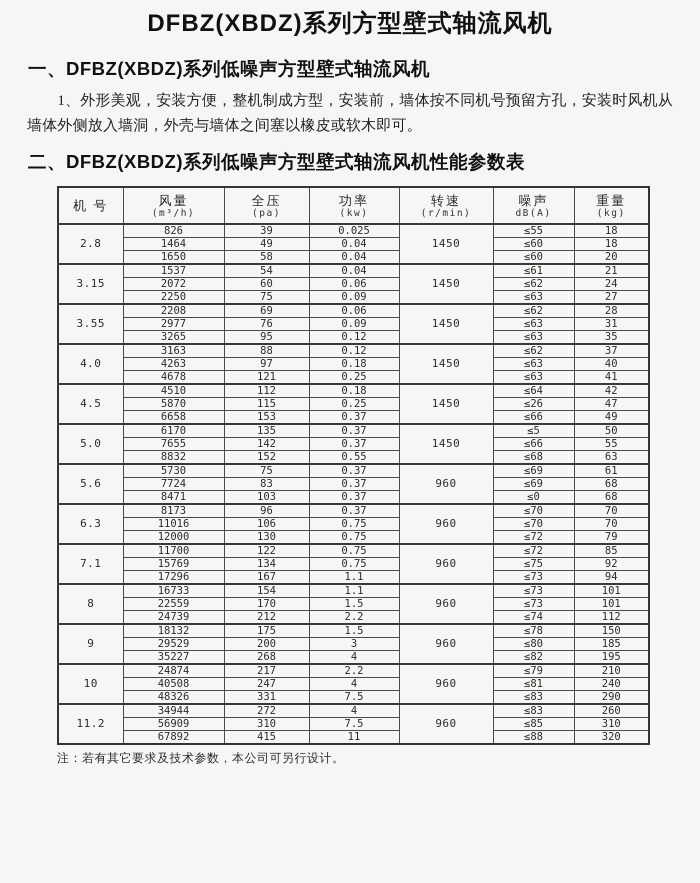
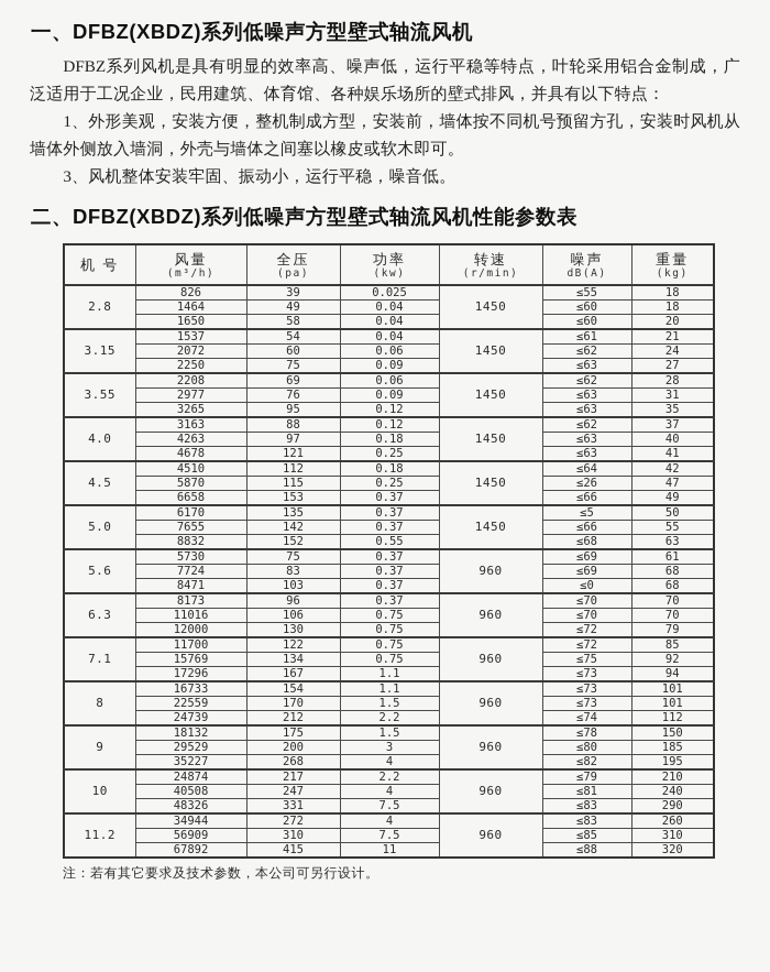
- DFBZ(XBDZ)系列方型壁式轴流风机
  一、DFBZ(XBDZ)系列低噪声方型壁式轴流风机
+ DFBZ系列风机是具有明显的效率高、噪声低，运行平稳等特点，叶轮采用铝合金制成，广泛适用于工况企业，民用建筑、体育馆、各种娱乐场所的壁式排风，并具有以下特点：
  1、外形美观，安装方便，整机制成方型，安装前，墙体按不同机号预留方孔，安装时风机从墙体外侧放入墙洞，外壳与墙体之间塞以橡皮或软木即可。
+ 3、风机整体安装牢固、振动小，运行平稳，噪音低。
  二、DFBZ(XBDZ)系列低噪声方型壁式轴流风机性能参数表
  机 号	风量 (m³/h)	全压 (pa)	功率 (kw)	转速 (r/min)	噪声 dB(A)	重量 (kg)
  2.8	826	39	0.025	1450	≤55	18
  1464	49	0.04	≤60	18
  1650	58	0.04	≤60	20
  3.15	1537	54	0.04	1450	≤61	21
  2072	60	0.06	≤62	24
  2250	75	0.09	≤63	27
  3.55	2208	69	0.06	1450	≤62	28
  2977	76	0.09	≤63	31
  3265	95	0.12	≤63	35
  4.0	3163	88	0.12	1450	≤62	37
  4263	97	0.18	≤63	40
  4678	121	0.25	≤63	41
  4.5	4510	112	0.18	1450	≤64	42
  5870	115	0.25	≤26	47
  6658	153	0.37	≤66	49
  5.0	6170	135	0.37	1450	≤5	50
  7655	142	0.37	≤66	55
  8832	152	0.55	≤68	63
  5.6	5730	75	0.37	960	≤69	61
  7724	83	0.37	≤69	68
  8471	103	0.37	≤0	68
  6.3	8173	96	0.37	960	≤70	70
  11016	106	0.75	≤70	70
  12000	130	0.75	≤72	79
  7.1	11700	122	0.75	960	≤72	85
  15769	134	0.75	≤75	92
  17296	167	1.1	≤73	94
  8	16733	154	1.1	960	≤73	101
  22559	170	1.5	≤73	101
  24739	212	2.2	≤74	112
  9	18132	175	1.5	960	≤78	150
  29529	200	3	≤80	185
  35227	268	4	≤82	195
  10	24874	217	2.2	960	≤79	210
  40508	247	4	≤81	240
  48326	331	7.5	≤83	290
  11.2	34944	272	4	960	≤83	260
  56909	310	7.5	≤85	310
  67892	415	11	≤88	320
  注：若有其它要求及技术参数，本公司可另行设计。
